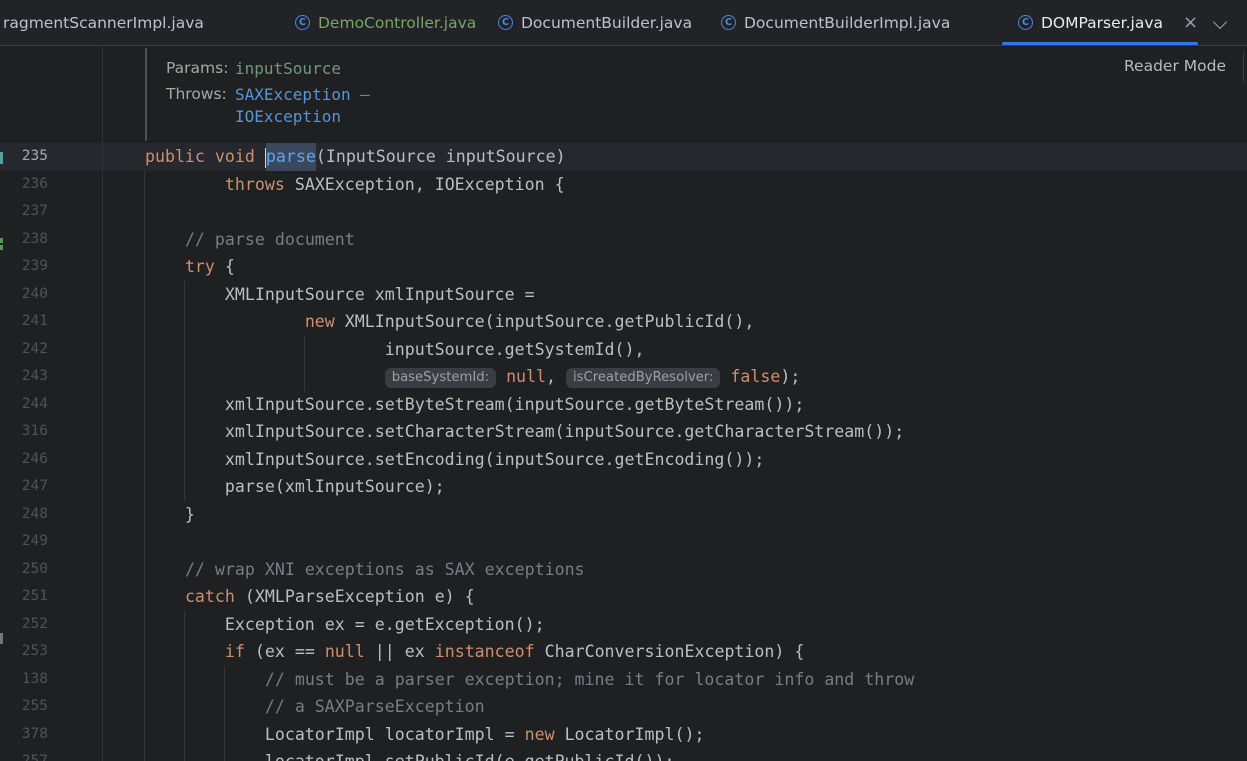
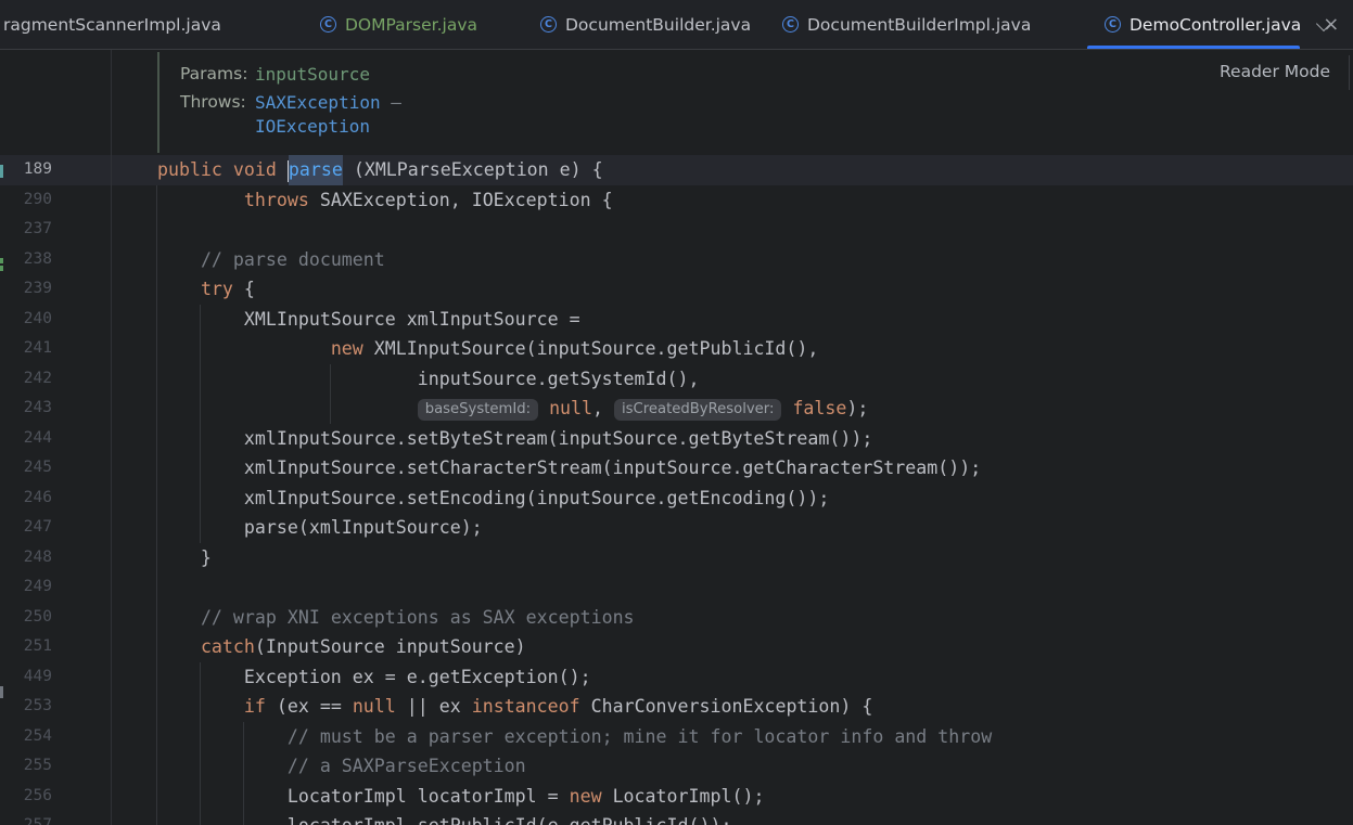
  ragmentScannerImpl.java
  C
- DemoController.java
+ DOMParser.java
  C
  DocumentBuilder.java
  C
  DocumentBuilderImpl.java
  C
- DOMParser.java
+ DemoController.java
  ×
  Params:
  inputSource
  Throws:
  SAXException –
  IOException
  Reader Mode
- 235
+ 189
- 236
+ 290
  237
  238
  239
  240
  241
  242
  243
  244
- 316
+ 245
  246
  247
  248
  249
  250
  251
- 252
+ 449
  253
- 138
+ 254
  255
- 378
+ 256
- public void parse(InputSource inputSource)
+ public void parse (XMLParseException e) {
  throws SAXException, IOException {
  // parse document
  try {
  XMLInputSource xmlInputSource =
  new XMLInputSource(inputSource.getPublicId(),
  inputSource.getSystemId(),
  baseSystemId: null, isCreatedByResolver: false);
  xmlInputSource.setByteStream(inputSource.getByteStream());
  xmlInputSource.setCharacterStream(inputSource.getCharacterStream());
  xmlInputSource.setEncoding(inputSource.getEncoding());
  parse(xmlInputSource);
  }
  // wrap XNI exceptions as SAX exceptions
- catch (XMLParseException e) {
+ catch(InputSource inputSource)
  Exception ex = e.getException();
  if (ex == null || ex instanceof CharConversionException) {
  // must be a parser exception; mine it for locator info and throw
  // a SAXParseException
  LocatorImpl locatorImpl = new LocatorImpl();
